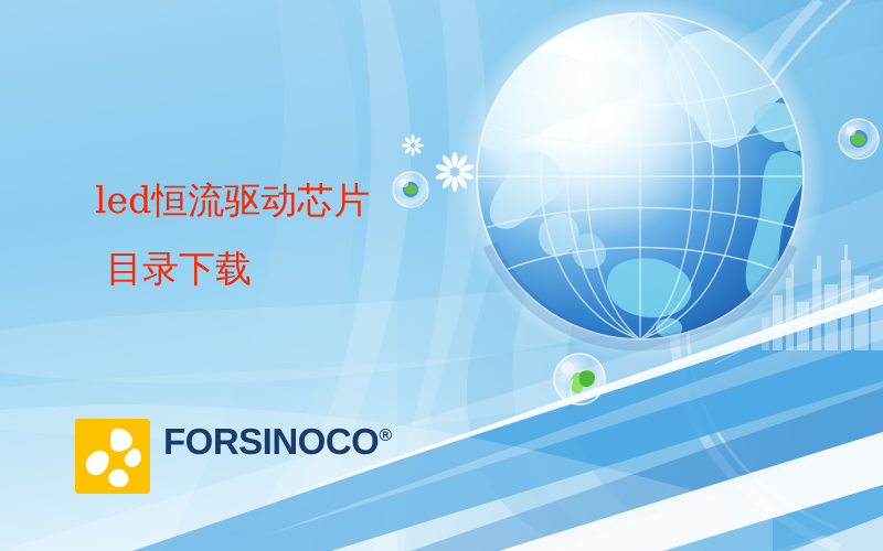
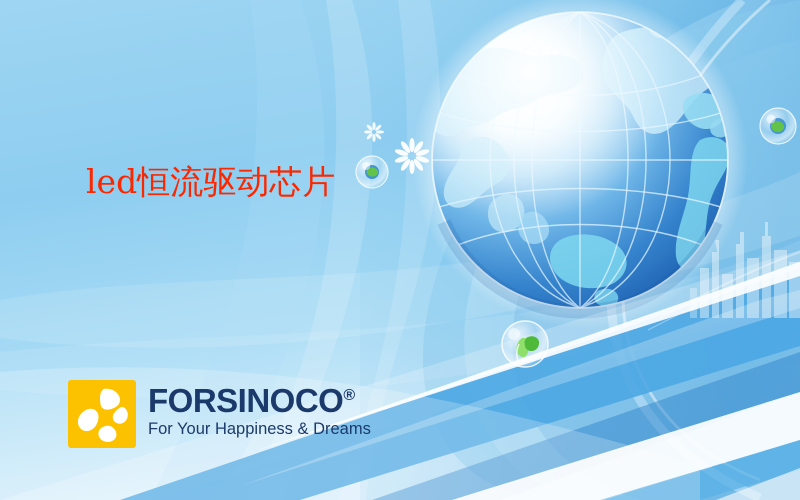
  led恒流驱动芯片
- 目录下载
  FORSINOCO®
+ For Your Happiness & Dreams
